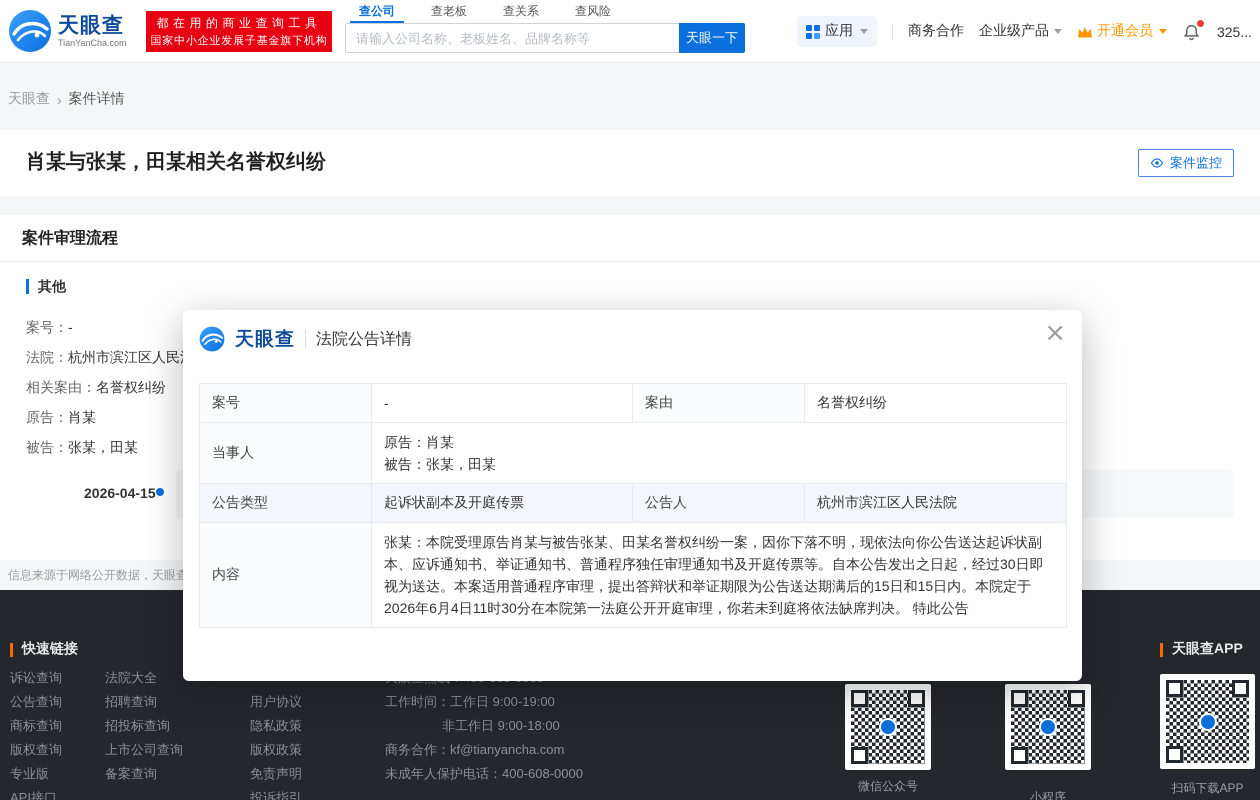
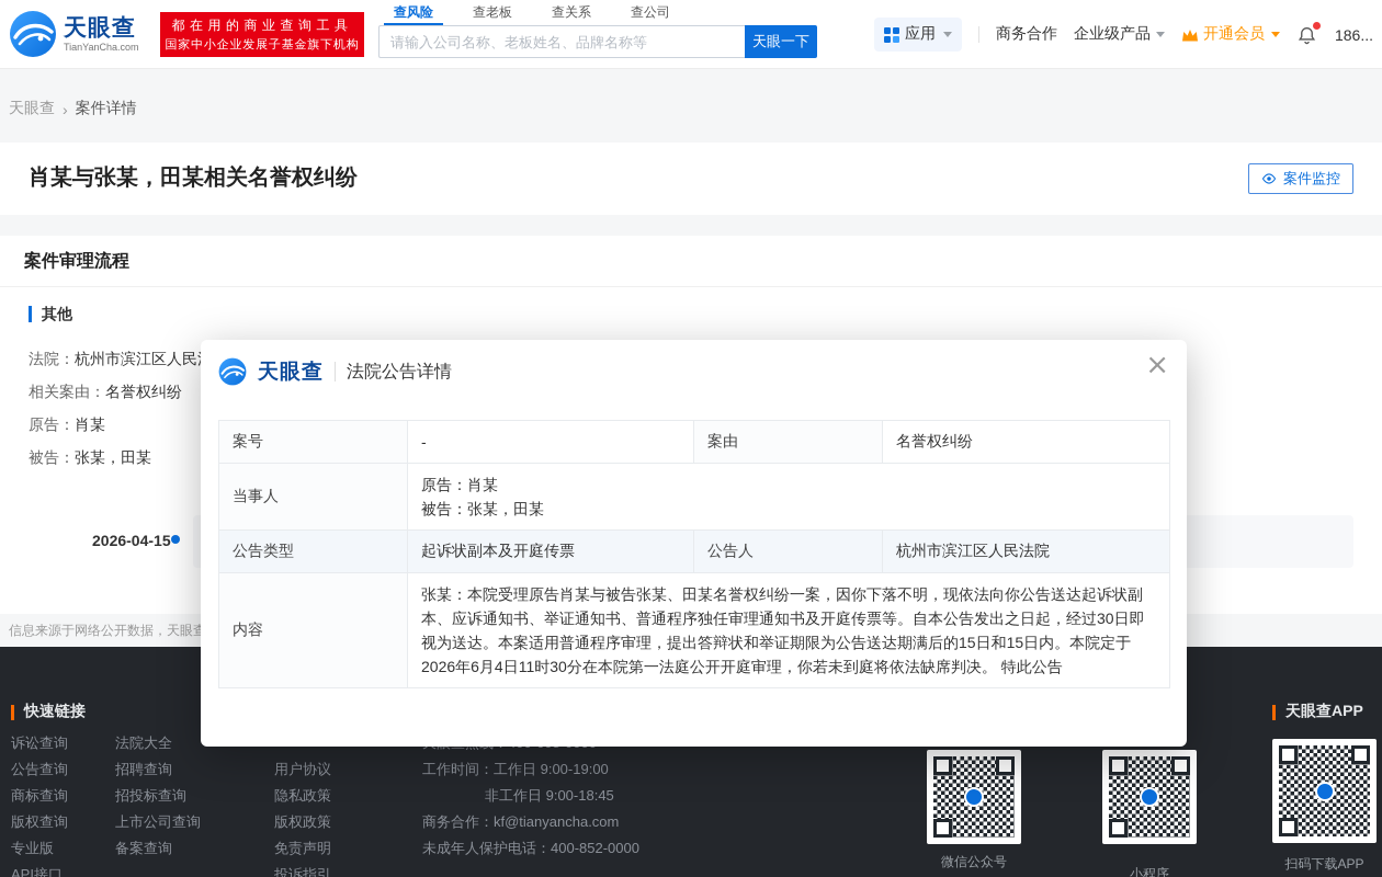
  天眼查
  TianYanCha.com
  都在用的商业查询工具
  国家中小企业发展子基金旗下机构
- 查公司
+ 查风险
  查老板
  查关系
- 查风险
+ 查公司
  请输入公司名称、老板姓名、品牌名称等
  天眼一下
  应用
  商务合作
  企业级产品
  开通会员
- 325...
+ 186...
  天眼查
  ›
  案件详情
  肖某与张某，田某相关名誉权纠纷
  案件监控
  案件审理流程
  其他
- 案号：-
  法院：杭州市滨江区人民
  相关案由：名誉权纠纷
  原告：肖某
  被告：张某，田某
  2026-04-15
  信息来源于网络公开数据，天眼查
  快速链接
  天眼查APP
  诉讼查询
  公告查询
  商标查询
  版权查询
  专业版
  API接口
  法院大全
  招聘查询
  招投标查询
  上市公司查询
  备案查询
  用户协议
  隐私政策
  版权政策
  免责声明
  投诉指引
  工作时间：工作日 9:00-19:00
- 非工作日 9:00-18:00
+ 非工作日 9:00-18:45
  商务合作：kf@tianyancha.com
- 未成年人保护电话：400-608-0000
+ 未成年人保护电话：400-852-0000
  微信公众号
  小程序
  扫码下载APP
  天眼查
  法院公告详情
  ×
  案号	-	案由	名誉权纠纷
  当事人	原告：肖某 被告：张某，田某
  公告类型	起诉状副本及开庭传票	公告人	杭州市滨江区人民法院
  内容	张某：本院受理原告肖某与被告张某、田某名誉权纠纷一案，因你下落不明，现依法向你公告送达起诉状副本、应诉通知书、举证通知书、普通程序独任审理通知书及开庭传票等。自本公告发出之日起，经过30日即视为送达。本案适用普通程序审理，提出答辩状和举证期限为公告送达期满后的15日和15日内。本院定于2026年6月4日11时30分在本院第一法庭公开开庭审理，你若未到庭将依法缺席判决。 特此公告
